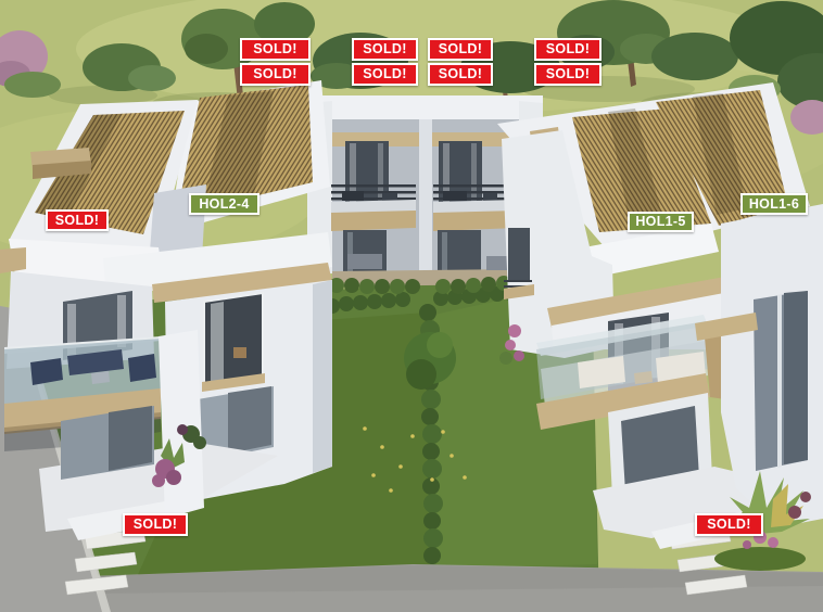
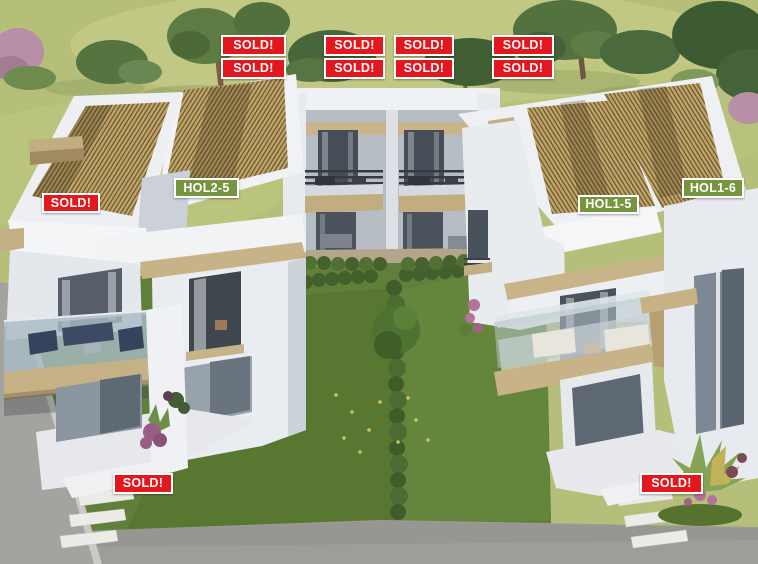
  SOLD!
  SOLD!
  SOLD!
  SOLD!
  SOLD!
  SOLD!
  SOLD!
  SOLD!
  SOLD!
- HOL2-4
+ HOL2-5
  HOL1-5
  HOL1-6
  SOLD!
  SOLD!
